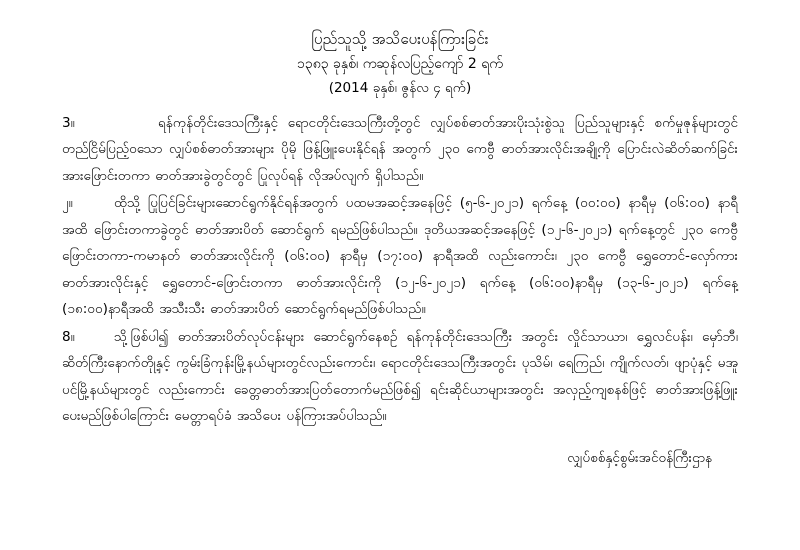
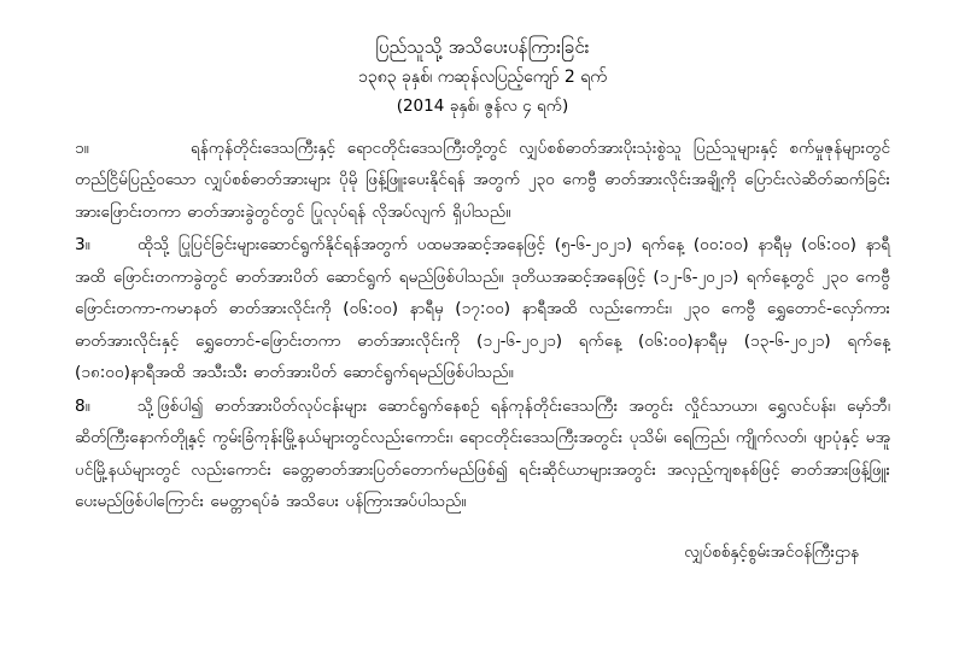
  ပြည်သူသို့ အသိပေးပန်ကြားခြင်း
  ၁၃၈၃ ခုနှစ်၊ ကဆုန်လပြည့်ကျော် 2 ရက်
  (2014 ခုနှစ်၊ ဇွန်လ ၄ ရက်)
- 3။ ရန်ကုန်တိုင်းဒေသကြီးနှင့် ရောငတိုင်းဒေသကြီးတို့တွင် လျှပ်စစ်ဓာတ်အားပိုးသုံးစွဲသူ ပြည်သူများနှင့် စက်မှုဇုန်များတွင် တည်ငြိမ်ပြည့်ဝသော လျှပ်စစ်ဓာတ်အားများ ပိုမို ဖြန့်ဖြူးပေးနိုင်ရန် အတွက် ၂၃၀ ကေဗွီ ဓာတ်အားလိုင်းအချို့ကို ပြောင်းလဲဆိတ်ဆက်ခြင်း အားဖြောင်းတကာ ဓာတ်အားခွဲတွင်တွင် ပြုလုပ်ရန် လိုအပ်လျက် ရှိပါသည်။
+ ၁။ ရန်ကုန်တိုင်းဒေသကြီးနှင့် ရောငတိုင်းဒေသကြီးတို့တွင် လျှပ်စစ်ဓာတ်အားပိုးသုံးစွဲသူ ပြည်သူများနှင့် စက်မှုဇုန်များတွင် တည်ငြိမ်ပြည့်ဝသော လျှပ်စစ်ဓာတ်အားများ ပိုမို ဖြန့်ဖြူးပေးနိုင်ရန် အတွက် ၂၃၀ ကေဗွီ ဓာတ်အားလိုင်းအချို့ကို ပြောင်းလဲဆိတ်ဆက်ခြင်း အားဖြောင်းတကာ ဓာတ်အားခွဲတွင်တွင် ပြုလုပ်ရန် လိုအပ်လျက် ရှိပါသည်။
- ၂။ ထိုသို့ ပြုပြင်ခြင်းများဆောင်ရွက်နိုင်ရန်အတွက် ပထမအဆင့်အနေဖြင့် (၅-၆-၂၀၂၁) ရက်နေ့ (၀၀:၀၀) နာရီမှ (၀၆:၀၀) နာရီအထိ ဖြောင်းတကာခွဲတွင် ဓာတ်အားပိတ် ဆောင်ရွက် ရမည်ဖြစ်ပါသည်။ ဒုတိယအဆင့်အနေဖြင့် (၁၂-၆-၂၀၂၁) ရက်နေ့တွင် ၂၃၀ ကေဗွီ ဖြောင်းတကာ-ကမာနတ် ဓာတ်အားလိုင်းကို (၀၆:၀၀) နာရီမှ (၁၇:၀၀) နာရီအထိ လည်းကောင်း၊ ၂၃၀ ကေဗွီ ရွှေတောင်-လှော်ကား ဓာတ်အားလိုင်းနှင့် ရွှေတောင်-ဖြောင်းတကာ ဓာတ်အားလိုင်းကို (၁၂-၆-၂၀၂၁) ရက်နေ့ (၀၆:၀၀)နာရီမှ (၁၃-၆-၂၀၂၁) ရက်နေ့ (၁၈:၀၀)နာရီအထိ အသီးသီး ဓာတ်အားပိတ် ဆောင်ရွက်ရမည်ဖြစ်ပါသည်။
+ 3။ ထိုသို့ ပြုပြင်ခြင်းများဆောင်ရွက်နိုင်ရန်အတွက် ပထမအဆင့်အနေဖြင့် (၅-၆-၂၀၂၁) ရက်နေ့ (၀၀:၀၀) နာရီမှ (၀၆:၀၀) နာရီအထိ ဖြောင်းတကာခွဲတွင် ဓာတ်အားပိတ် ဆောင်ရွက် ရမည်ဖြစ်ပါသည်။ ဒုတိယအဆင့်အနေဖြင့် (၁၂-၆-၂၀၂၁) ရက်နေ့တွင် ၂၃၀ ကေဗွီ ဖြောင်းတကာ-ကမာနတ် ဓာတ်အားလိုင်းကို (၀၆:၀၀) နာရီမှ (၁၇:၀၀) နာရီအထိ လည်းကောင်း၊ ၂၃၀ ကေဗွီ ရွှေတောင်-လှော်ကား ဓာတ်အားလိုင်းနှင့် ရွှေတောင်-ဖြောင်းတကာ ဓာတ်အားလိုင်းကို (၁၂-၆-၂၀၂၁) ရက်နေ့ (၀၆:၀၀)နာရီမှ (၁၃-၆-၂၀၂၁) ရက်နေ့ (၁၈:၀၀)နာရီအထိ အသီးသီး ဓာတ်အားပိတ် ဆောင်ရွက်ရမည်ဖြစ်ပါသည်။
  8။ သို့ဖြစ်ပါ၍ ဓာတ်အားပိတ်လုပ်ငန်းများ ဆောင်ရွက်နေစဉ် ရန်ကုန်တိုင်းဒေသကြီး အတွင်း လှိုင်သာယာ၊ ရွှေလင်ပန်း၊ မှော်ဘီ၊ ဆိတ်ကြီးနောက်တိုု့နှင့် ကွမ်းခြံကုန်းမြို့နယ်များတွင်လည်းကောင်း၊ ရောငတိုင်းဒေသကြီးအတွင်း ပုသိမ်၊ ရေကြည်၊ ကျိုက်လတ်၊ ဖျာပုံနှင့် မအူပင်မြို့နယ်များတွင် လည်းကောင်း ခေတ္တဓာတ်အားပြတ်တောက်မည်ဖြစ်၍ ရင်းဆိုင်ယာများအတွင်း အလှည့်ကျစနစ်ဖြင့် ဓာတ်အားဖြန့်ဖြူးပေးမည်ဖြစ်ပါကြောင်း မေတ္တာရပ်ခံ အသိပေး ပန်ကြားအပ်ပါသည်။
  လျှပ်စစ်နှင့်စွမ်းအင်ဝန်ကြီးဌာန
